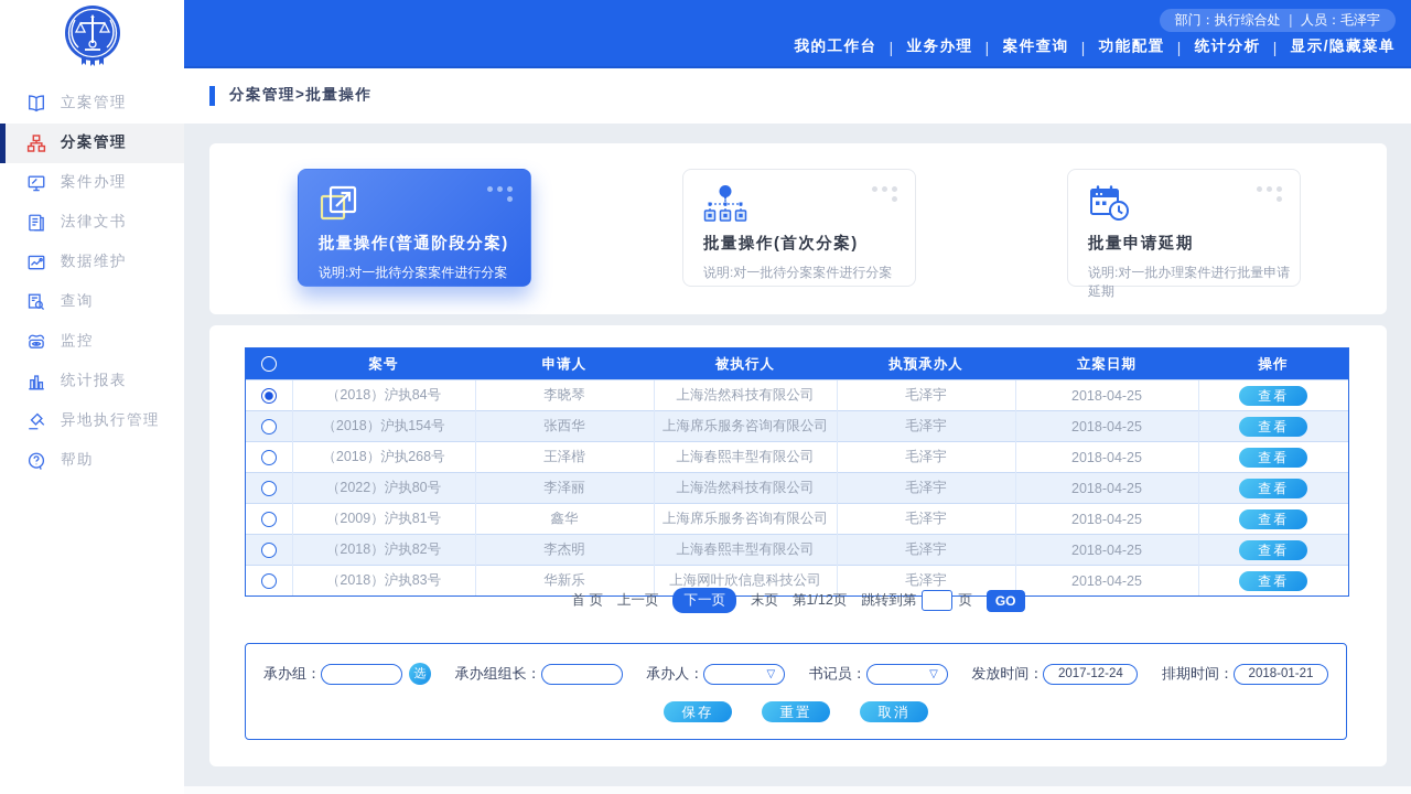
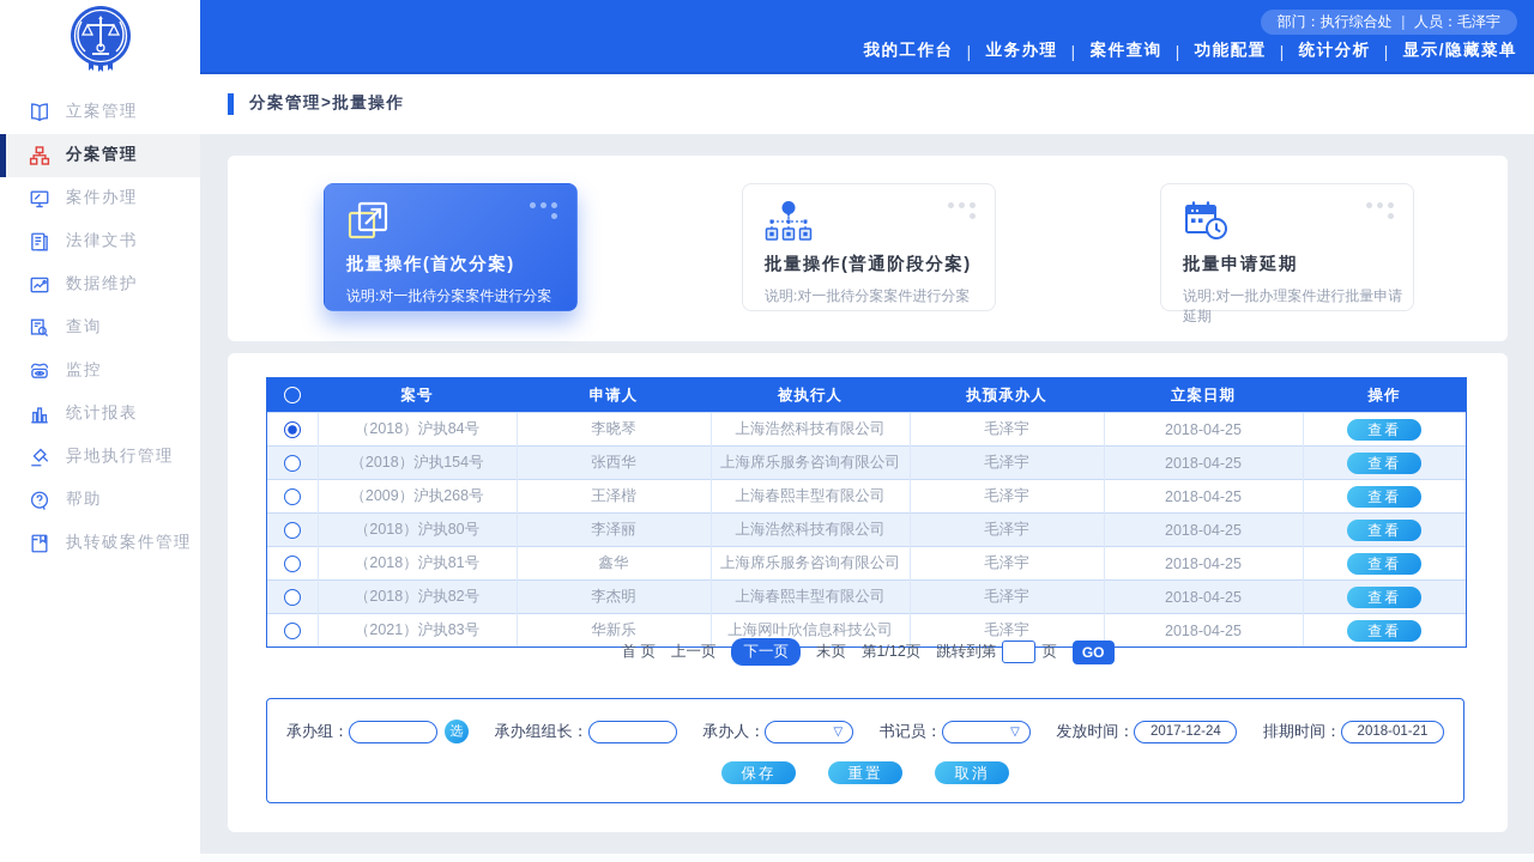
  立案管理
  分案管理
  案件办理
  法律文书
  数据维护
  查询
  监控
  统计报表
  异地执行管理
  帮助
+ 执转破案件管理
  部门：执行综合处 ｜ 人员：毛泽宇
  我的工作台
  |
  业务办理
  |
  案件查询
  |
  功能配置
  |
  统计分析
  |
  显示/隐藏菜单
  分案管理>批量操作
- 批量操作(普通阶段分案)
+ 批量操作(首次分案)
  说明:对一批待分案案件进行分案
- 批量操作(首次分案)
+ 批量操作(普通阶段分案)
  说明:对一批待分案案件进行分案
  批量申请延期
  说明:对一批办理案件进行批量申请延期
  	案号	申请人	被执行人	执预承办人	立案日期	操作
  	（2018）沪执84号	李晓琴	上海浩然科技有限公司	毛泽宇	2018-04-25	查看
  	（2018）沪执154号	张西华	上海席乐服务咨询有限公司	毛泽宇	2018-04-25	查看
- 	（2018）沪执268号	王泽楷	上海春熙丰型有限公司	毛泽宇	2018-04-25	查看
+ 	（2009）沪执268号	王泽楷	上海春熙丰型有限公司	毛泽宇	2018-04-25	查看
- 	（2022）沪执80号	李泽丽	上海浩然科技有限公司	毛泽宇	2018-04-25	查看
+ 	（2018）沪执80号	李泽丽	上海浩然科技有限公司	毛泽宇	2018-04-25	查看
- 	（2009）沪执81号	鑫华	上海席乐服务咨询有限公司	毛泽宇	2018-04-25	查看
+ 	（2018）沪执81号	鑫华	上海席乐服务咨询有限公司	毛泽宇	2018-04-25	查看
  	（2018）沪执82号	李杰明	上海春熙丰型有限公司	毛泽宇	2018-04-25	查看
- 	（2018）沪执83号	华新乐	上海网叶欣信息科技公司	毛泽宇	2018-04-25	查看
+ 	（2021）沪执83号	华新乐	上海网叶欣信息科技公司	毛泽宇	2018-04-25	查看
  首 页
  上一页
  下一页
  末页
  第1/12页
  跳转到第
  页
  GO
  承办组：
  选
  承办组组长：
  承办人：
  ▽
  书记员：
  ▽
  发放时间：
  2017-12-24
  排期时间：
  2018-01-21
  保存
  重置
  取消
